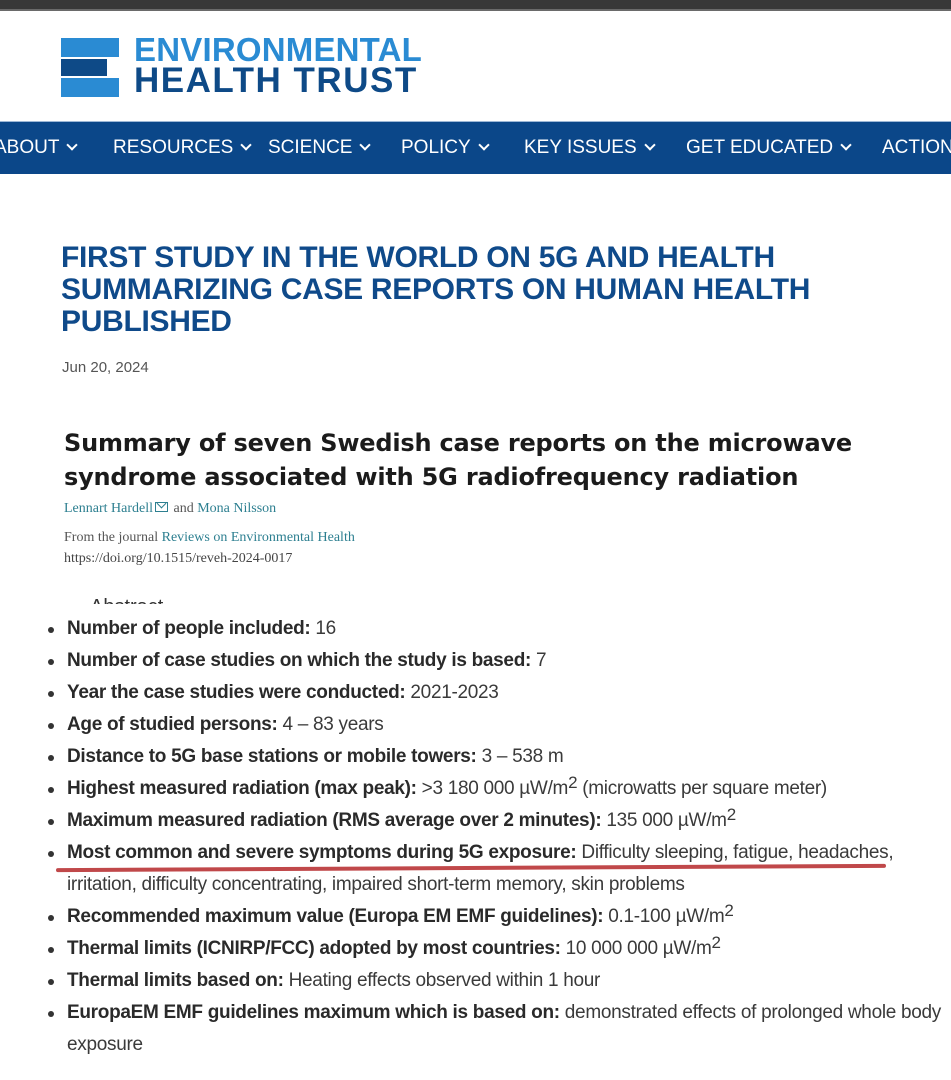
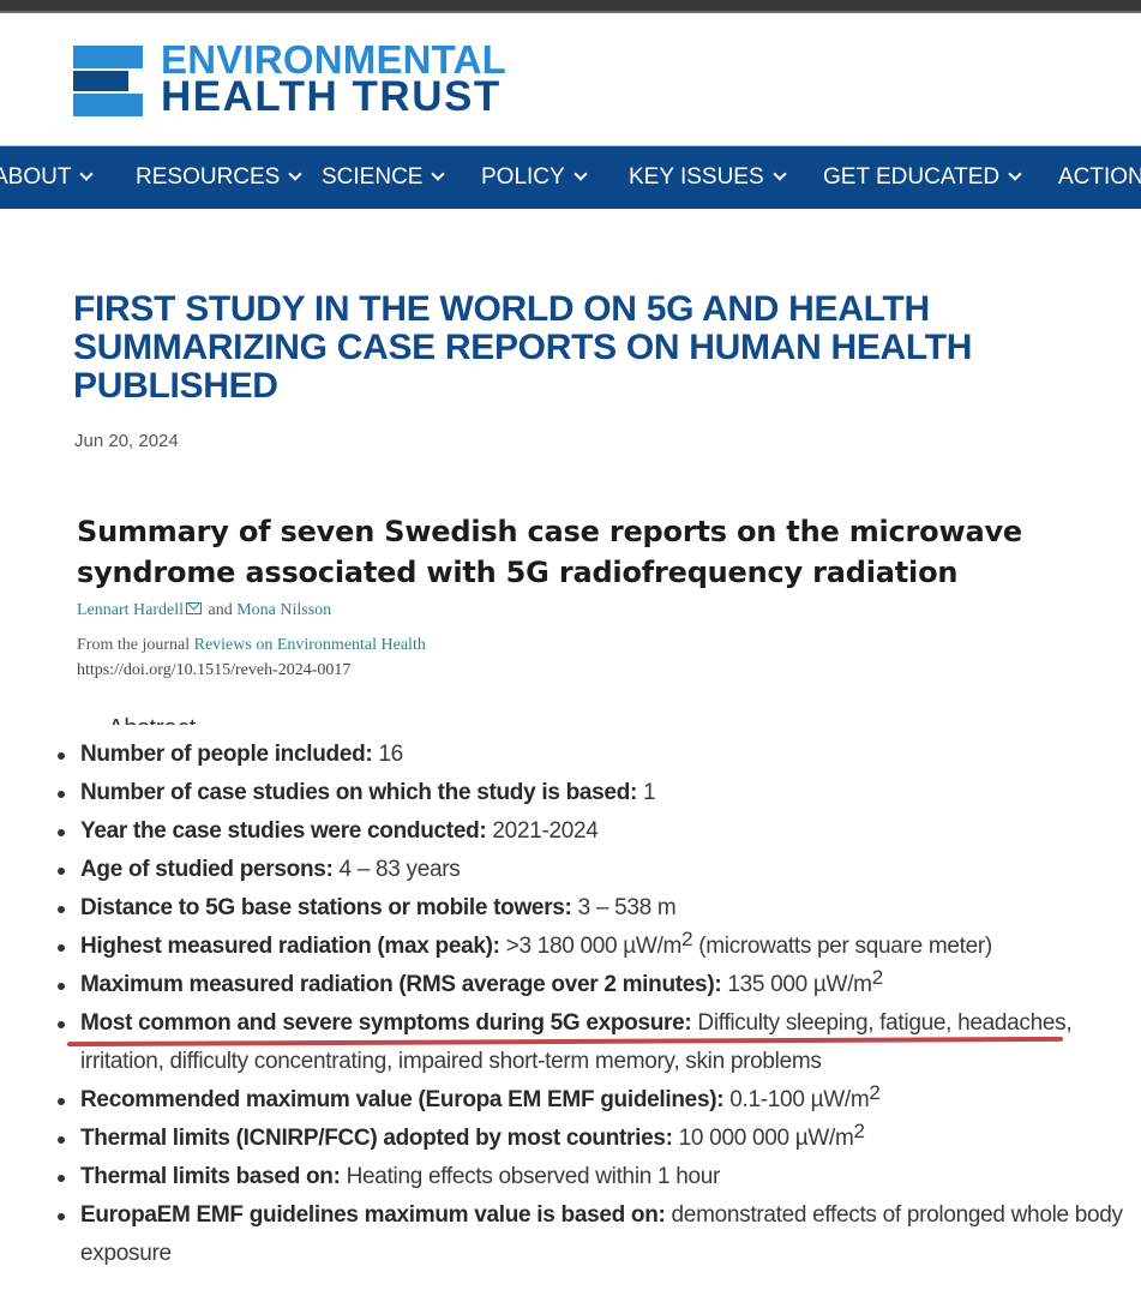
  ENVIRONMENTAL
  HEALTH TRUST
  ABOUT
  RESOURCES
  SCIENCE
  POLICY
  KEY ISSUES
  GET EDUCATED
  ACTION
  FIRST STUDY IN THE WORLD ON 5G AND HEALTH SUMMARIZING CASE REPORTS ON HUMAN HEALTH PUBLISHED
  Jun 20, 2024
  Summary of seven Swedish case reports on the microwave syndrome associated with 5G radiofrequency radiation
  Lennart Hardell and Mona Nilsson
  From the journal Reviews on Environmental Health
  https://doi.org/10.1515/reveh-2024-0017
  Number of people included: 16
- Number of case studies on which the study is based: 7
+ Number of case studies on which the study is based: 1
- Year the case studies were conducted: 2021-2023
+ Year the case studies were conducted: 2021-2024
  Age of studied persons: 4 – 83 years
  Distance to 5G base stations or mobile towers: 3 – 538 m
  Highest measured radiation (max peak): >3 180 000 µW/m2 (microwatts per square meter)
  Maximum measured radiation (RMS average over 2 minutes): 135 000 µW/m2
  Most common and severe symptoms during 5G exposure: Difficulty sleeping, fatigue, headaches, irritation, difficulty concentrating, impaired short-term memory, skin problems
  Recommended maximum value (Europa EM EMF guidelines): 0.1-100 µW/m2
  Thermal limits (ICNIRP/FCC) adopted by most countries: 10 000 000 µW/m2
  Thermal limits based on: Heating effects observed within 1 hour
- EuropaEM EMF guidelines maximum which is based on: demonstrated effects of prolonged whole body exposure
+ EuropaEM EMF guidelines maximum value is based on: demonstrated effects of prolonged whole body exposure
